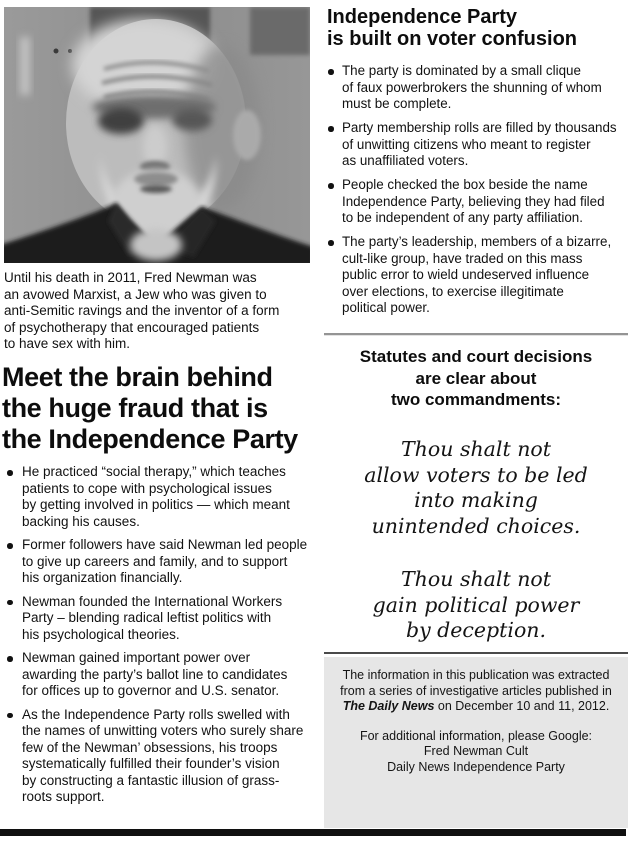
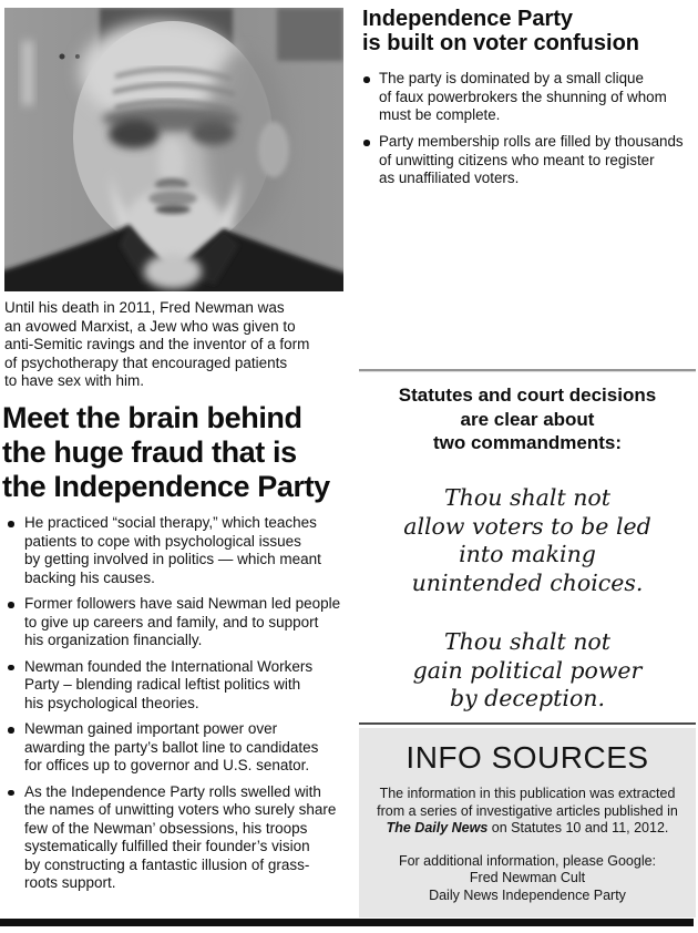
  Until his death in 2011, Fred Newman was
  an avowed Marxist, a Jew who was given to
  anti-Semitic ravings and the inventor of a form
  of psychotherapy that encouraged patients
  to have sex with him.
  Meet the brain behind
  the huge fraud that is
  the Independence Party
  He practiced “social therapy,” which teaches
  patients to cope with psychological issues
  by getting involved in politics — which meant
  backing his causes.
  Former followers have said Newman led people
  to give up careers and family, and to support
  his organization financially.
  Newman founded the International Workers
  Party – blending radical leftist politics with
  his psychological theories.
  Newman gained important power over
  awarding the party’s ballot line to candidates
  for offices up to governor and U.S. senator.
  As the Independence Party rolls swelled with
  the names of unwitting voters who surely share
  few of the Newman’ obsessions, his troops
  systematically fulfilled their founder’s vision
  by constructing a fantastic illusion of grass-
  roots support.
  Independence Party
  is built on voter confusion
  The party is dominated by a small clique
  of faux powerbrokers the shunning of whom
  must be complete.
  Party membership rolls are filled by thousands
  of unwitting citizens who meant to register
  as unaffiliated voters.
- People checked the box beside the name
- Independence Party, believing they had filed
- to be independent of any party affiliation.
- The party’s leadership, members of a bizarre,
- cult-like group, have traded on this mass
- public error to wield undeserved influence
- over elections, to exercise illegitimate
- political power.
  Statutes and court decisions
  are clear about
  two commandments:
  Thou shalt not
  allow voters to be led
  into making
  unintended choices.
  Thou shalt not
  gain political power
  by deception.
+ INFO SOURCES
- The information in this publication was extracted from a series of investigative articles published in The Daily News on December 10 and 11, 2012.
+ The information in this publication was extracted from a series of investigative articles published in The Daily News on Statutes 10 and 11, 2012.
  For additional information, please Google:
  Fred Newman Cult
  Daily News Independence Party
